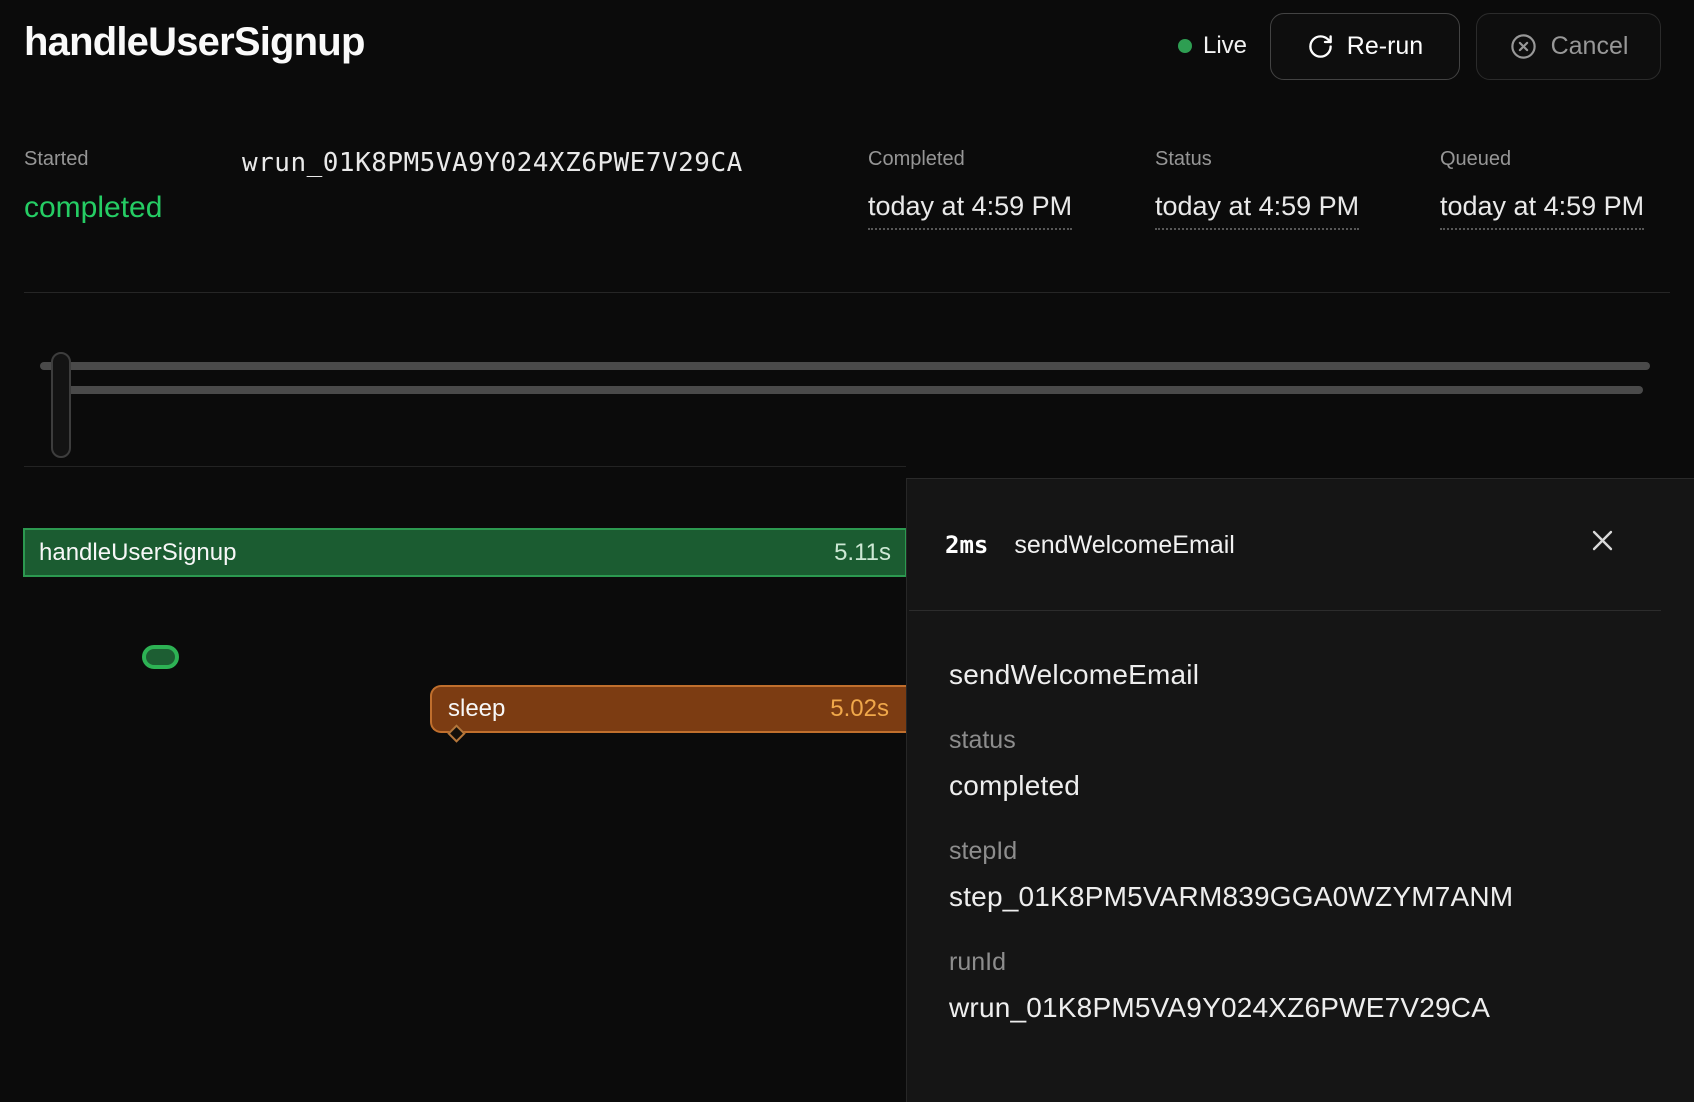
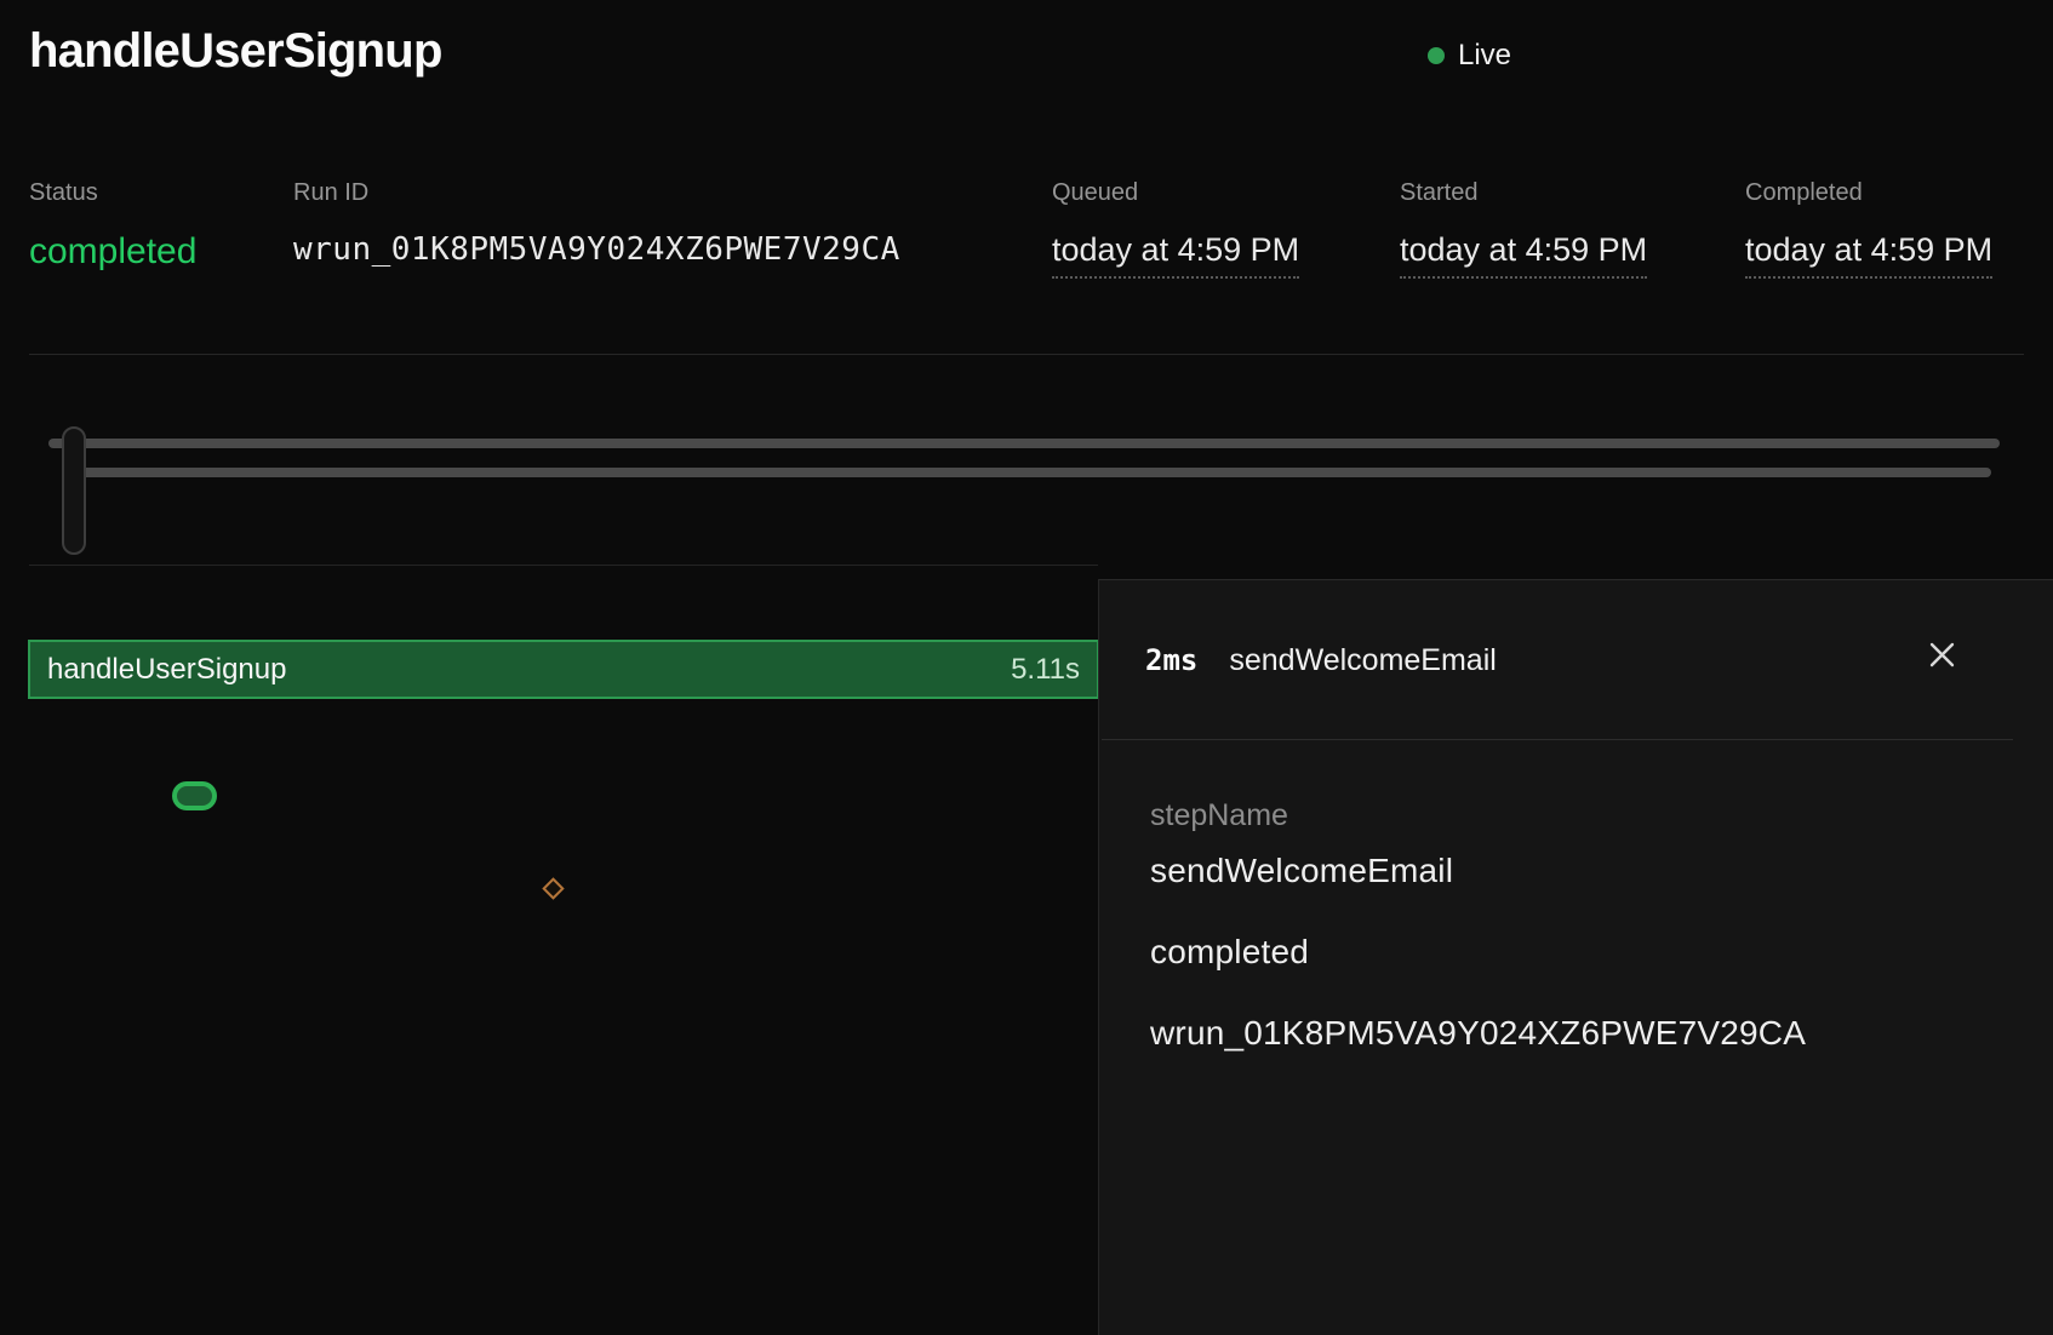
  handleUserSignup
  Live
- Re-run
- Cancel
- Started
+ Status
  completed
+ Run ID
  wrun_01K8PM5VA9Y024XZ6PWE7V29CA
- Completed
+ Queued
  today at 4:59 PM
- Status
+ Started
  today at 4:59 PM
- Queued
+ Completed
  today at 4:59 PM
  handleUserSignup
  5.11s
- sleep
- 5.02s
  2ms
  sendWelcomeEmail
+ stepName
  sendWelcomeEmail
- status
  completed
- stepId
- step_01K8PM5VARM839GGA0WZYM7ANM
- runId
  wrun_01K8PM5VA9Y024XZ6PWE7V29CA
